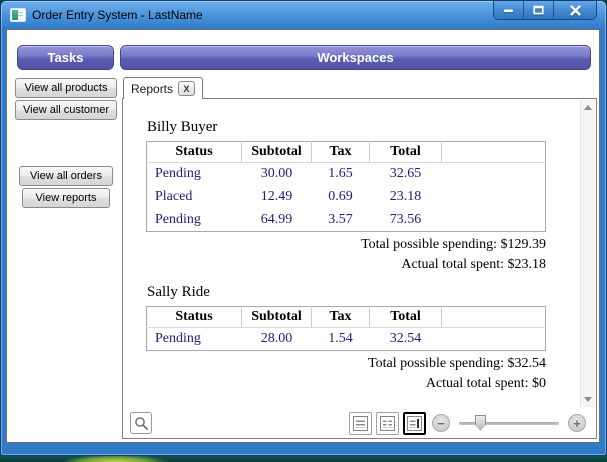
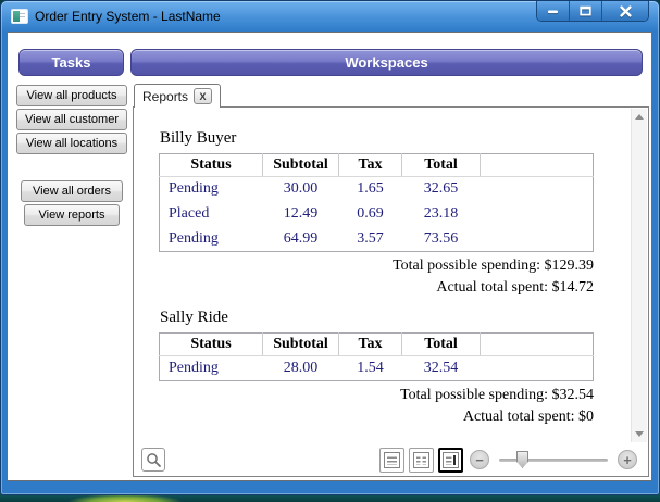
  Order Entry System - LastName
  Tasks
  Workspaces
  View all products
  View all customer
+ View all locations
  View all orders
  View reports
  Reports
  X
  Billy Buyer
  Status	Subtotal	Tax	Total
  Pending	30.00	1.65	32.65
  Placed	12.49	0.69	23.18
  Pending	64.99	3.57	73.56
  Total possible spending: $129.39
- Actual total spent: $23.18
+ Actual total spent: $14.72
  Sally Ride
  Status	Subtotal	Tax	Total
  Pending	28.00	1.54	32.54
  Total possible spending: $32.54
  Actual total spent: $0
  −
  +
